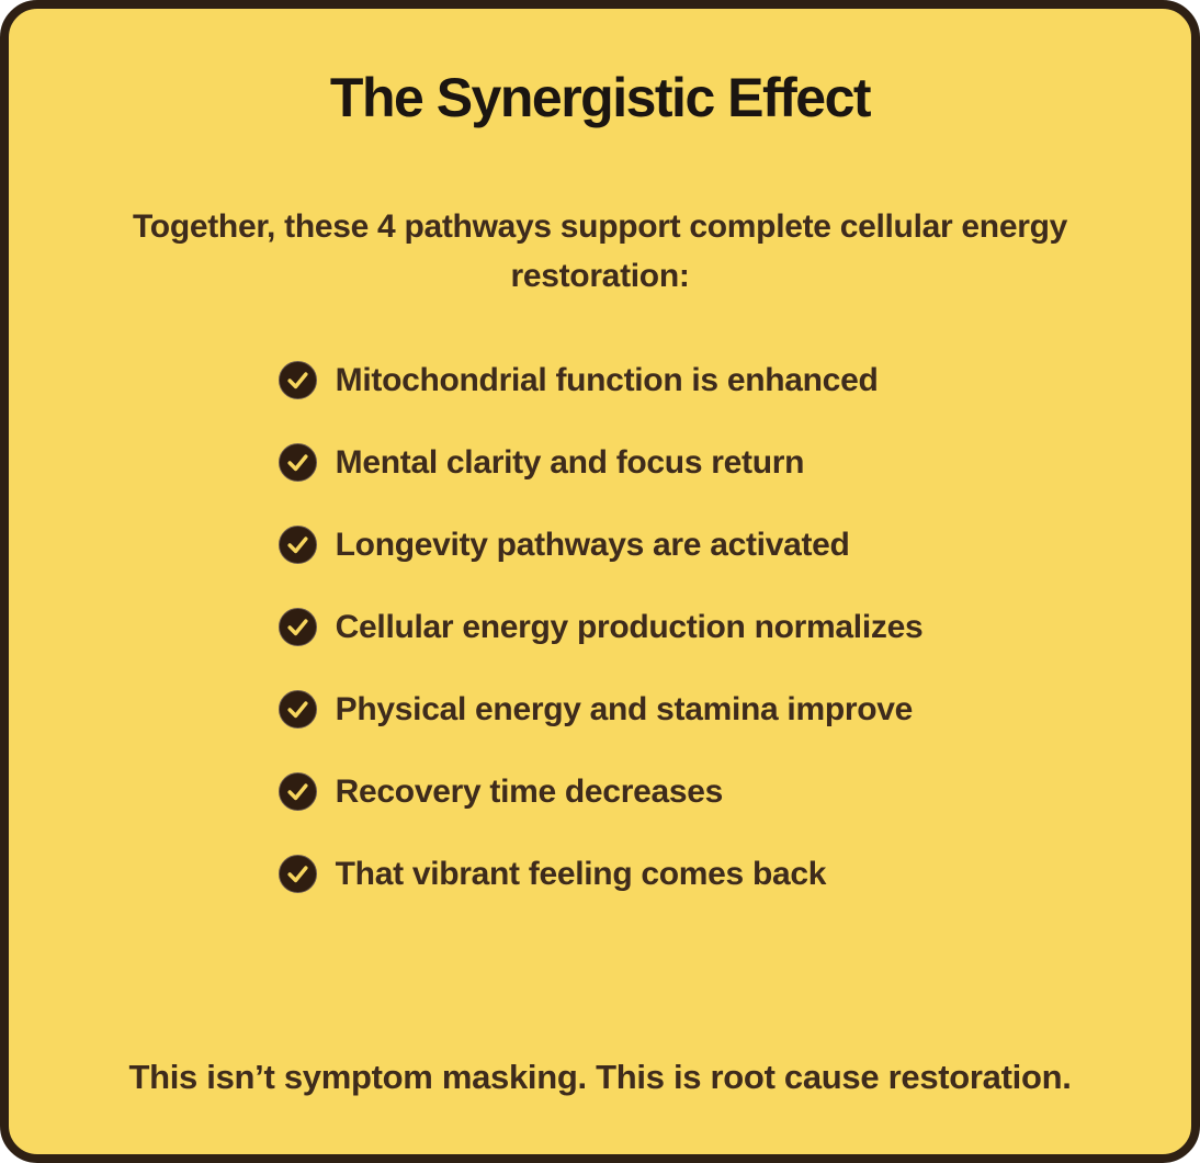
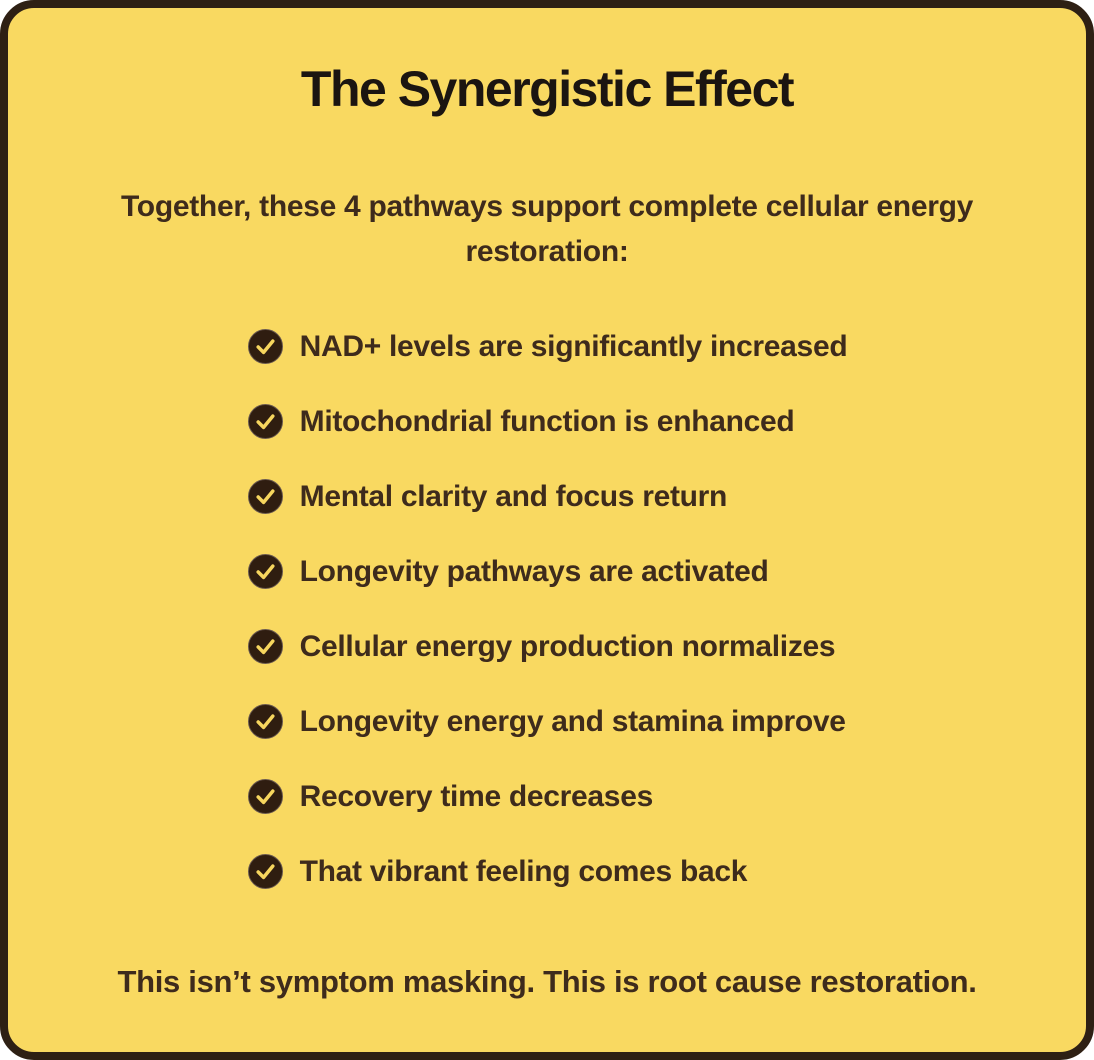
  The Synergistic Effect
  Together, these 4 pathways support complete cellular energy restoration:
+ NAD+ levels are significantly increased
  Mitochondrial function is enhanced
  Mental clarity and focus return
  Longevity pathways are activated
  Cellular energy production normalizes
- Physical energy and stamina improve
+ Longevity energy and stamina improve
  Recovery time decreases
  That vibrant feeling comes back
  This isn’t symptom masking. This is root cause restoration.
